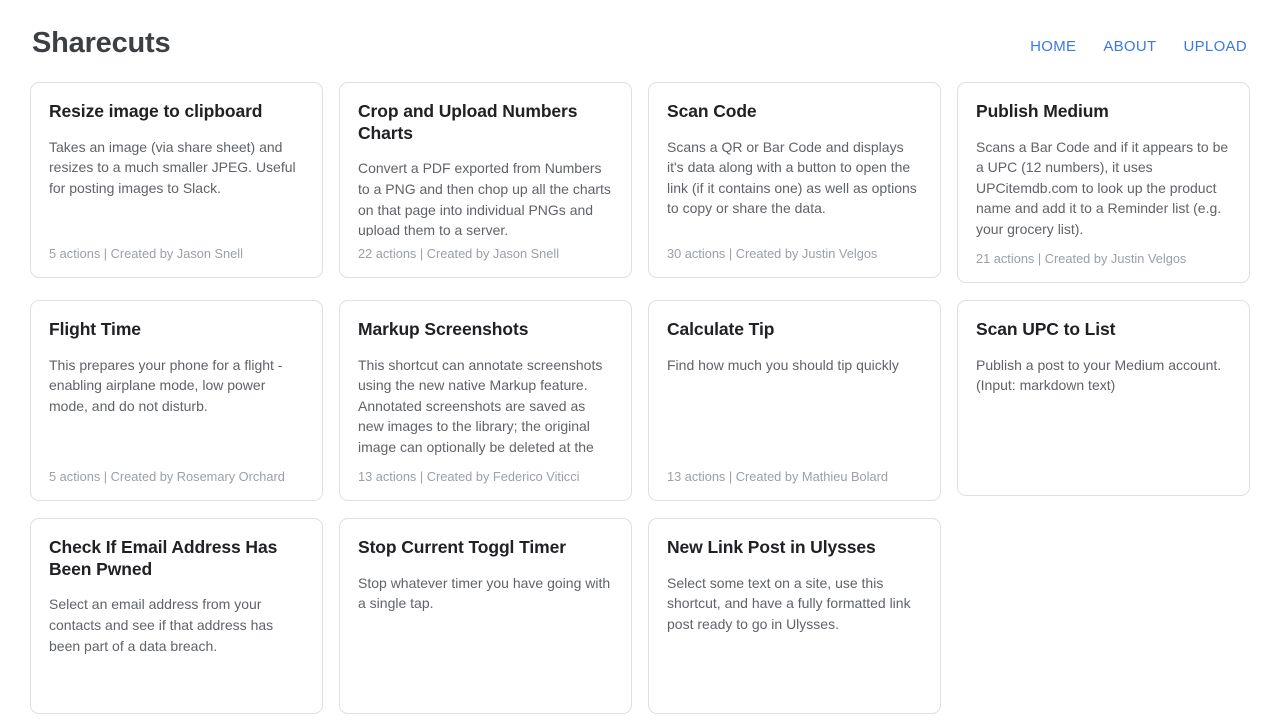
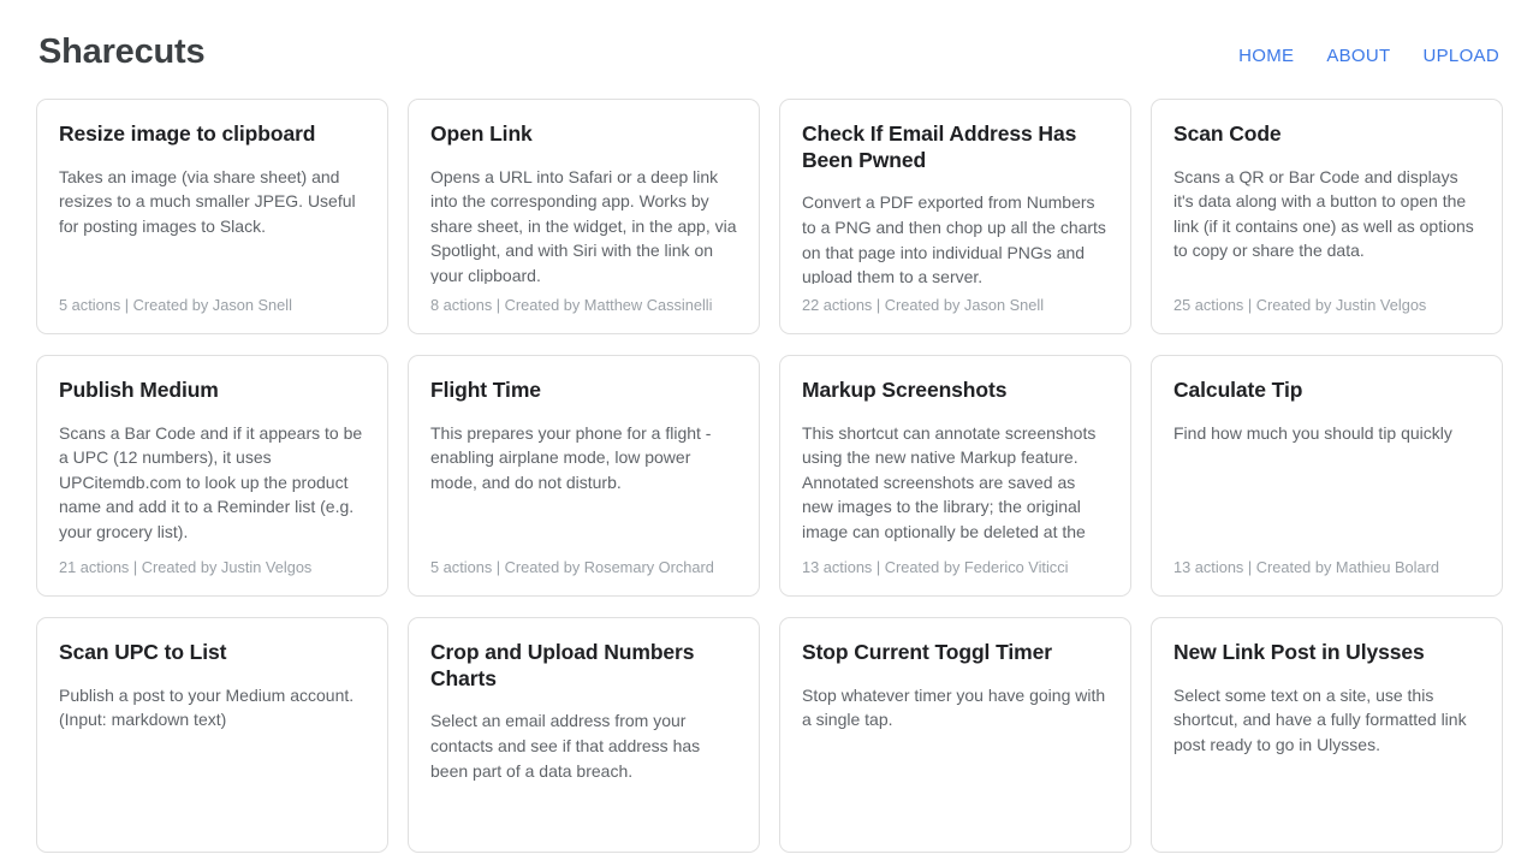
  Sharecuts
  HOME
  ABOUT
  UPLOAD
  Resize image to clipboard
  Takes an image (via share sheet) and resizes to a much smaller JPEG. Useful for posting images to Slack.
  5 actions | Created by Jason Snell
+ Open Link
+ Opens a URL into Safari or a deep link into the corresponding app. Works by share sheet, in the widget, in the app, via Spotlight, and with Siri with the link on your clipboard.
+ 8 actions | Created by Matthew Cassinelli
- Crop and Upload Numbers Charts
+ Check If Email Address Has Been Pwned
  Convert a PDF exported from Numbers to a PNG and then chop up all the charts on that page into individual PNGs and upload them to a server.
  22 actions | Created by Jason Snell
  Scan Code
  Scans a QR or Bar Code and displays it's data along with a button to open the link (if it contains one) as well as options to copy or share the data.
- 30 actions | Created by Justin Velgos
+ 25 actions | Created by Justin Velgos
  Publish Medium
  Scans a Bar Code and if it appears to be a UPC (12 numbers), it uses UPCitemdb.com to look up the product name and add it to a Reminder list (e.g. your grocery list).
  21 actions | Created by Justin Velgos
  Flight Time
  This prepares your phone for a flight - enabling airplane mode, low power mode, and do not disturb.
  5 actions | Created by Rosemary Orchard
  Markup Screenshots
  This shortcut can annotate screenshots using the new native Markup feature. Annotated screenshots are saved as new images to the library; the original image can optionally be deleted at the
  13 actions | Created by Federico Viticci
  Calculate Tip
  Find how much you should tip quickly
  13 actions | Created by Mathieu Bolard
  Scan UPC to List
  Publish a post to your Medium account. (Input: markdown text)
- Check If Email Address Has Been Pwned
+ Crop and Upload Numbers Charts
  Select an email address from your contacts and see if that address has been part of a data breach.
  Stop Current Toggl Timer
  Stop whatever timer you have going with a single tap.
  New Link Post in Ulysses
  Select some text on a site, use this shortcut, and have a fully formatted link post ready to go in Ulysses.
